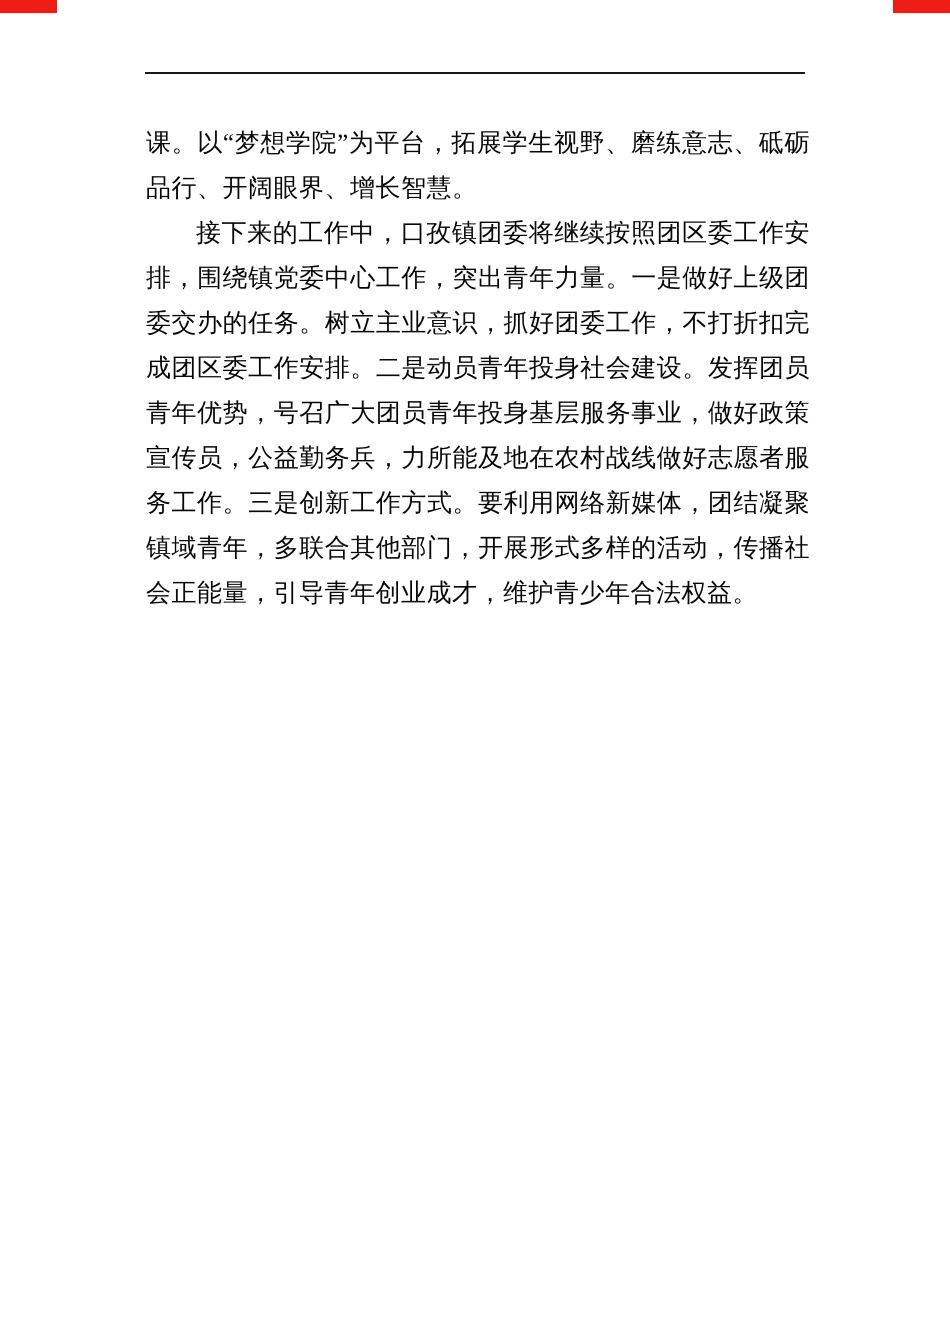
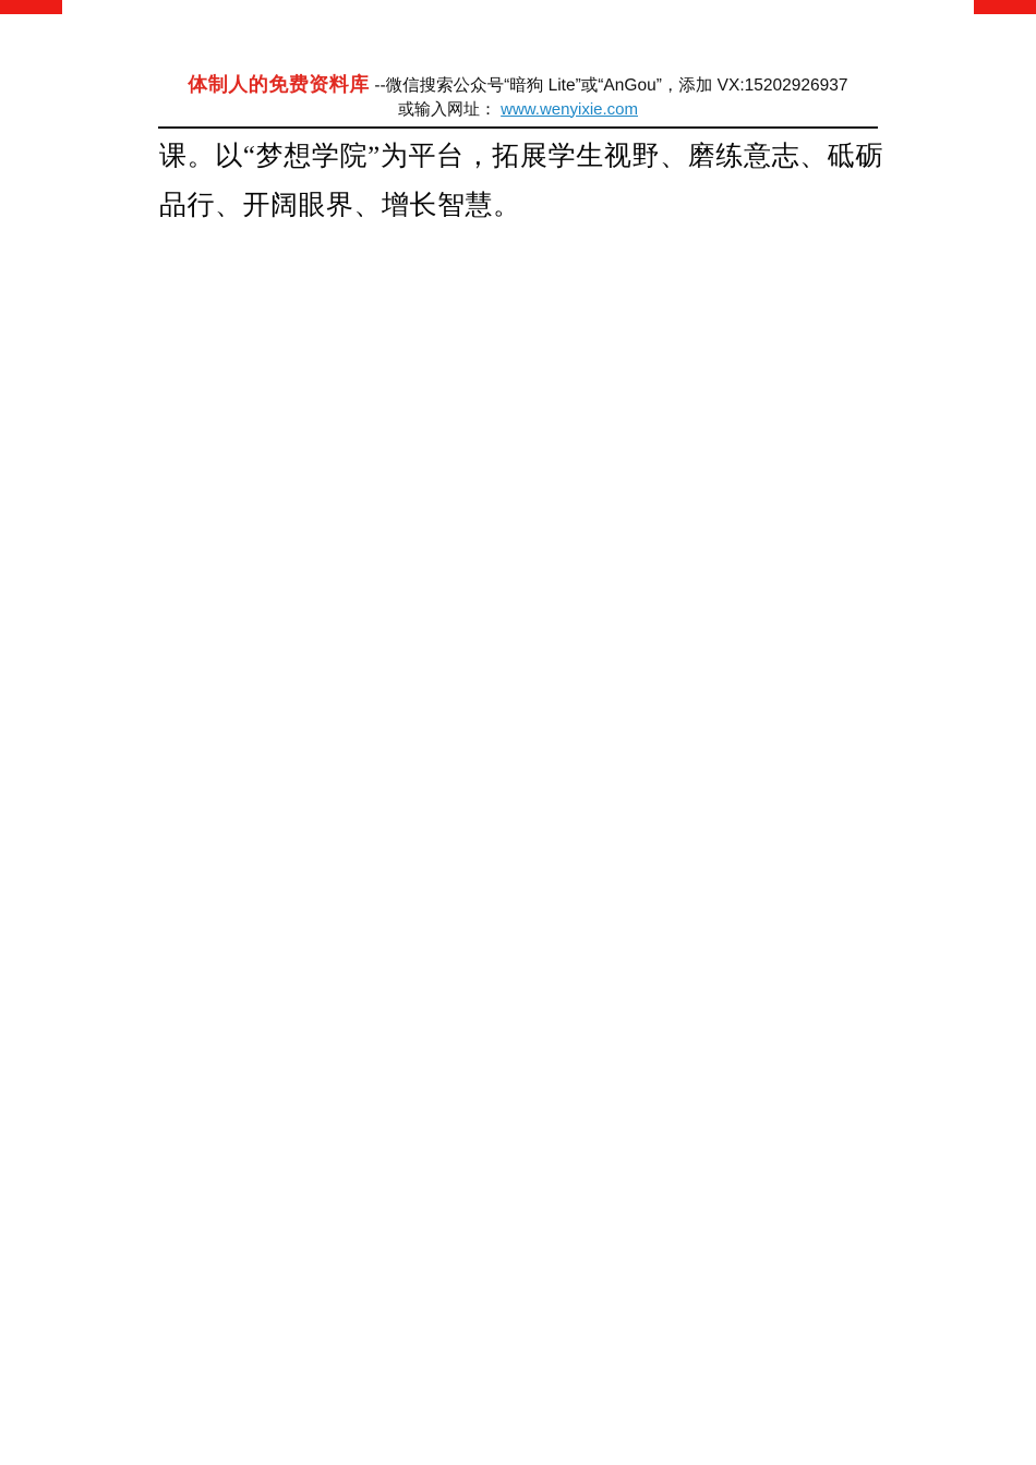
+ 体制人的免费资料库 --微信搜索公众号“暗狗 Lite”或“AnGou”，添加 VX:15202926937
+ 或输入网址： www.wenyixie.com
  课。以“梦想学院”为平台，拓展学生视野、磨练意志、砥砺品行、开阔眼界、增长智慧。
- 接下来的工作中，口孜镇团委将继续按照团区委工作安排，围绕镇党委中心工作，突出青年力量。一是做好上级团委交办的任务。树立主业意识，抓好团委工作，不打折扣完成团区委工作安排。二是动员青年投身社会建设。发挥团员青年优势，号召广大团员青年投身基层服务事业，做好政策宣传员，公益勤务兵，力所能及地在农村战线做好志愿者服务工作。三是创新工作方式。要利用网络新媒体，团结凝聚镇域青年，多联合其他部门，开展形式多样的活动，传播社会正能量，引导青年创业成才，维护青少年合法权益。
